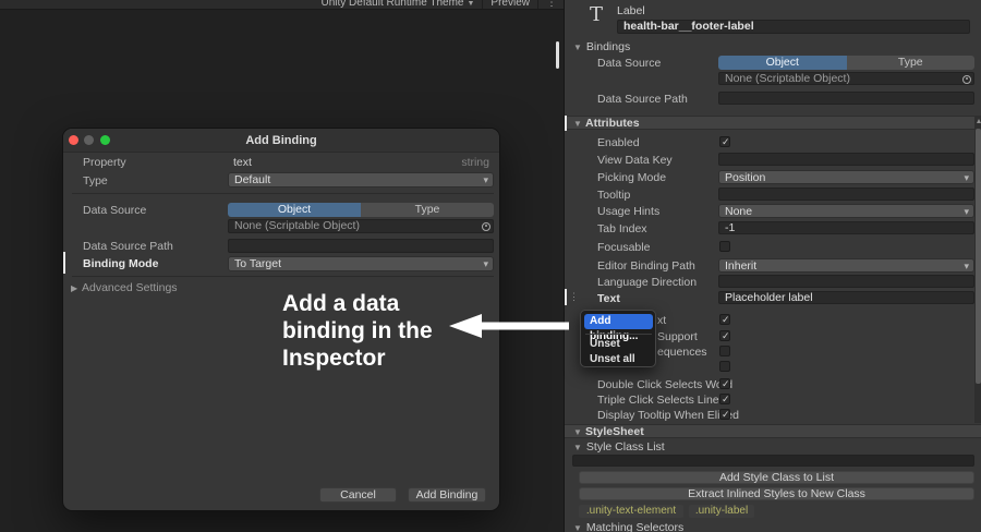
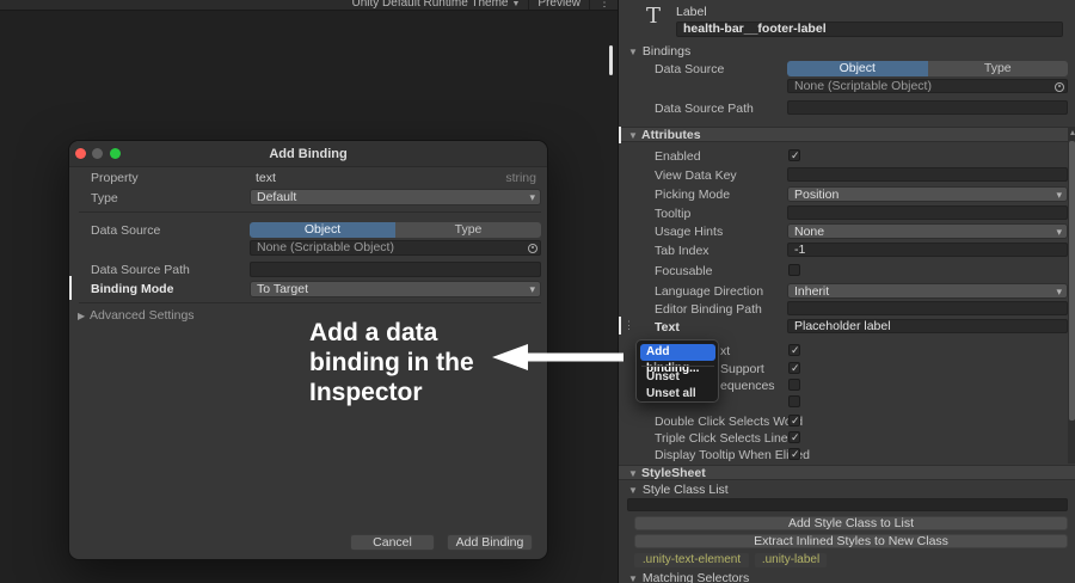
  Unity Default Runtime Theme
  Preview
  ⋮
  Add Binding
  Property
  text
  string
  Type
  Default
  Data Source
  Object
  Type
  None (Scriptable Object)
  Data Source Path
  Binding Mode
  To Target
  ▶
  Advanced Settings
  Add a data
  binding in the
  Inspector
  Cancel
  Add Binding
  T
  Label
  health-bar__footer-label
  ▼
  Bindings
  Data Source
  Object
  Type
  None (Scriptable Object)
  Data Source Path
  ▼
  Attributes
  Enabled
  ✓
  View Data Key
  Picking Mode
  Position
  Tooltip
  Usage Hints
  None
  Tab Index
  -1
  Focusable
- Editor Binding Path
+ Language Direction
  Inherit
- Language Direction
+ Editor Binding Path
  ⋮
  Text
  Placeholder label
  xt
  ✓
  Support
  ✓
  equences
  Double Click Selects W
  ✓
  Triple Click Selects Line
  ✓
  Display Tooltip When Eld
  ✓
  Add binding...
  Unset
  Unset all
  ▼
  StyleSheet
  ▼
  Style Class List
  Add Style Class to List
  Extract Inlined Styles to New Class
  .unity-text-element
  .unity-label
  ▼
  Matching Selectors
